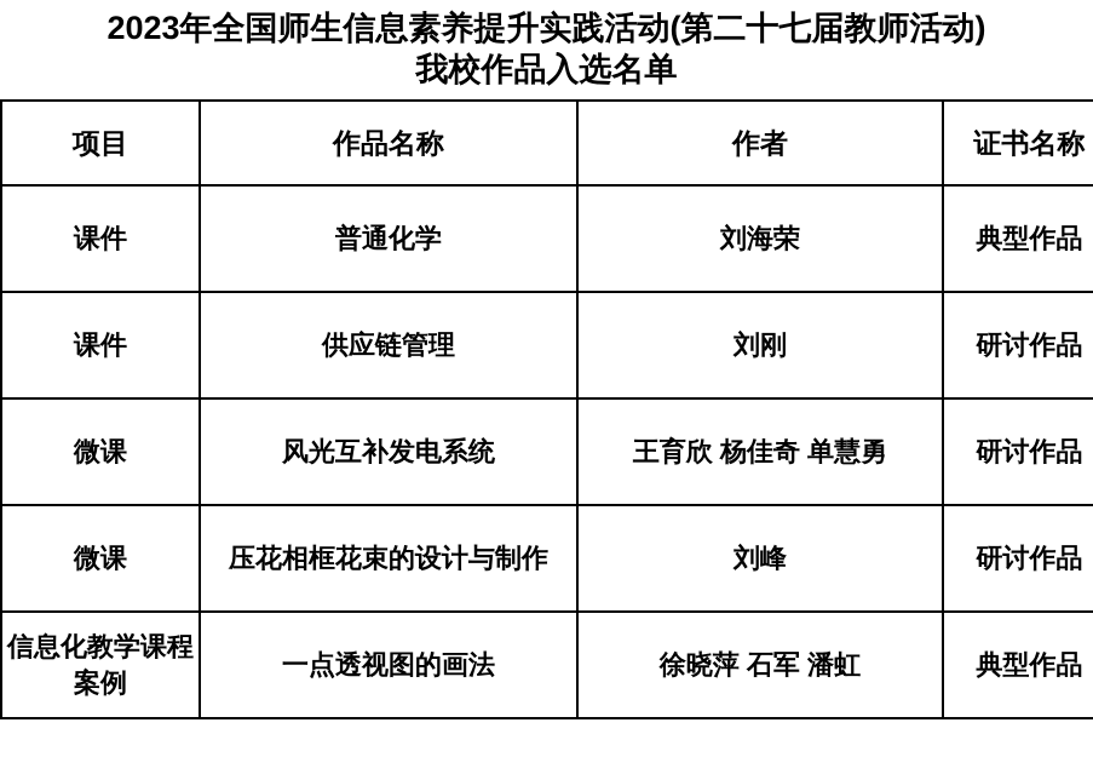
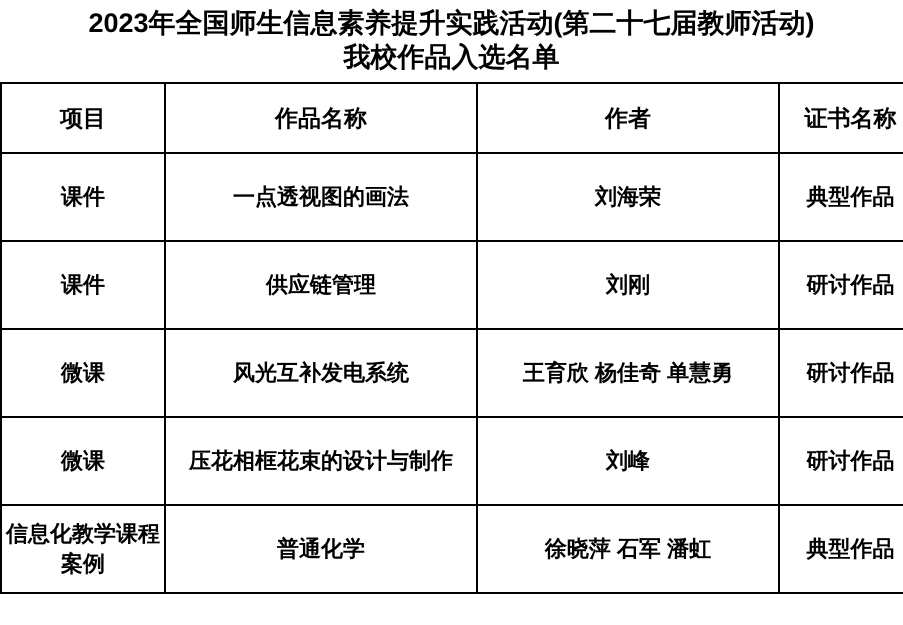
  2023年全国师生信息素养提升实践活动(第二十七届教师活动)
  我校作品入选名单
  项目	作品名称	作者	证书名称
- 课件	普通化学	刘海荣	典型作品
+ 课件	一点透视图的画法	刘海荣	典型作品
  课件	供应链管理	刘刚	研讨作品
  微课	风光互补发电系统	王育欣 杨佳奇 单慧勇	研讨作品
  微课	压花相框花束的设计与制作	刘峰	研讨作品
- 信息化教学课程案例	一点透视图的画法	徐晓萍 石军 潘虹	典型作品
+ 信息化教学课程案例	普通化学	徐晓萍 石军 潘虹	典型作品
